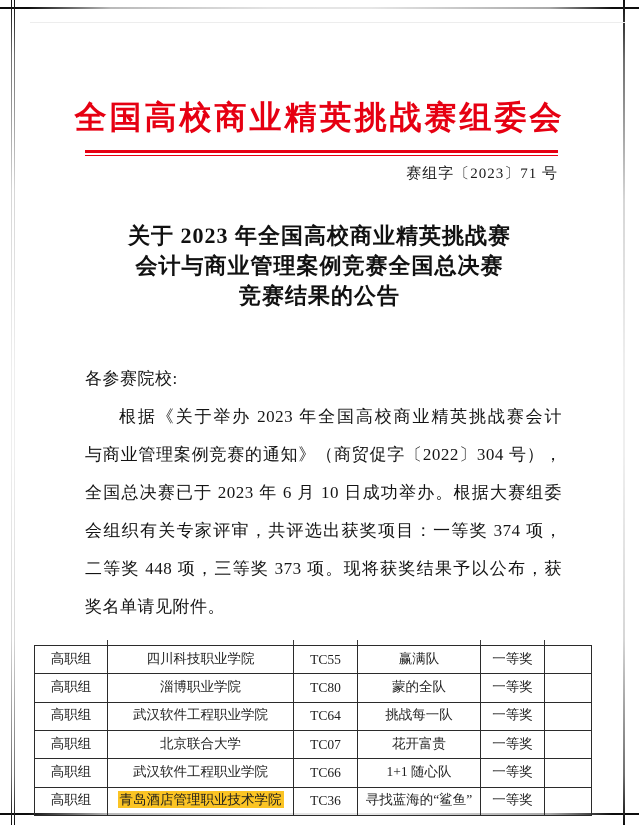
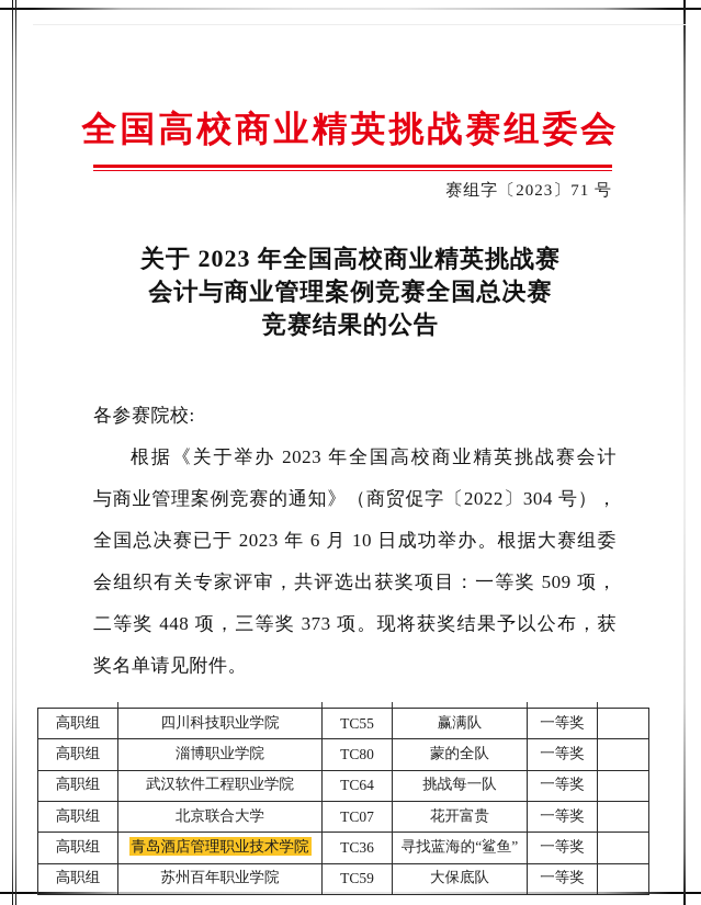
  全国高校商业精英挑战赛组委会
  赛组字〔2023〕71 号
  关于 2023 年全国高校商业精英挑战赛
  会计与商业管理案例竞赛全国总决赛
  竞赛结果的公告
  各参赛院校:
  根据《关于举办 2023 年全国高校商业精英挑战赛会计
  与商业管理案例竞赛的通知》（商贸促字〔2022〕304 号），
  全国总决赛已于 2023 年 6 月 10 日成功举办。根据大赛组委
- 会组织有关专家评审，共评选出获奖项目：一等奖 374 项，
+ 会组织有关专家评审，共评选出获奖项目：一等奖 509 项，
  二等奖 448 项，三等奖 373 项。现将获奖结果予以公布，获
  奖名单请见附件。
  高职组	四川科技职业学院	TC55	赢满队	一等奖
  高职组	淄博职业学院	TC80	蒙的全队	一等奖
  高职组	武汉软件工程职业学院	TC64	挑战每一队	一等奖
  高职组	北京联合大学	TC07	花开富贵	一等奖
- 高职组	武汉软件工程职业学院	TC66	1+1 随心队	一等奖
  高职组	青岛酒店管理职业技术学院	TC36	寻找蓝海的“鲨鱼”	一等奖
+ 高职组	苏州百年职业学院	TC59	大保底队	一等奖
